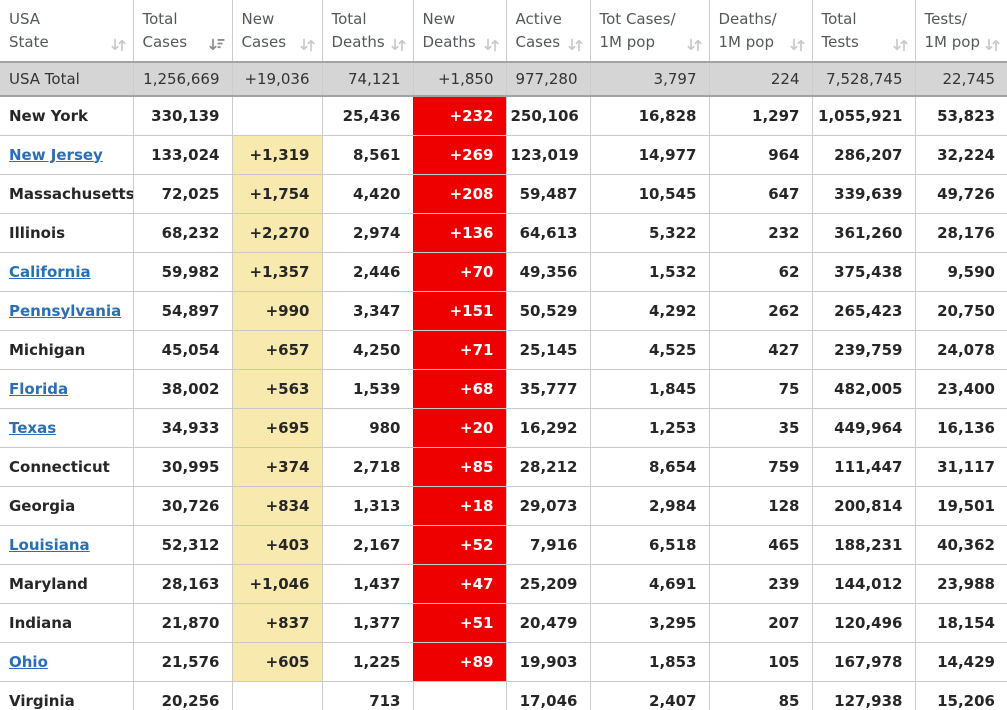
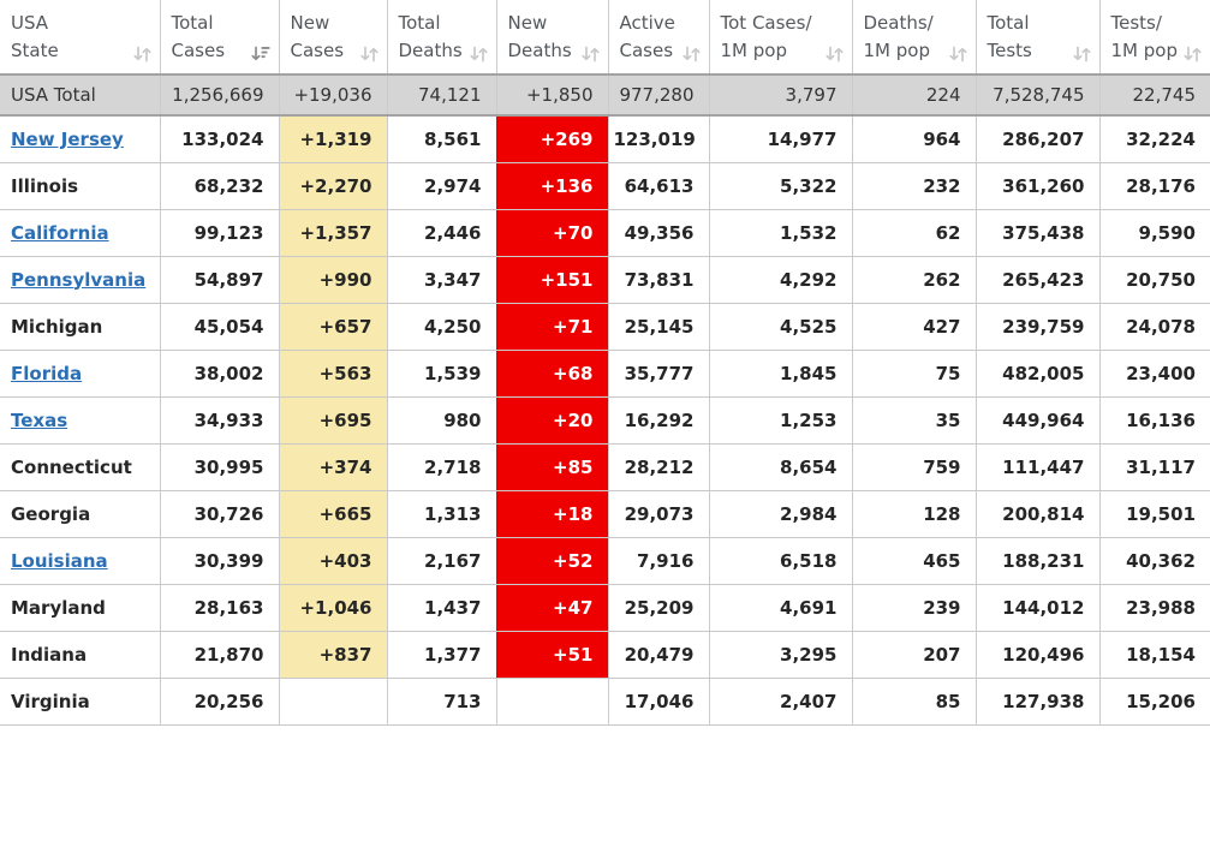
  USAState	TotalCases	NewCases	TotalDeaths	NewDeaths	ActiveCases	Tot Cases/1M pop	Deaths/1M pop	TotalTests	Tests/1M pop
  USA Total	1,256,669	+19,036	74,121	+1,850	977,280	3,797	224	7,528,745	22,745
- New York	330,139		25,436	+232	250,106	16,828	1,297	1,055,921	53,823
  New Jersey	133,024	+1,319	8,561	+269	123,019	14,977	964	286,207	32,224
- Massachusetts	72,025	+1,754	4,420	+208	59,487	10,545	647	339,639	49,726
  Illinois	68,232	+2,270	2,974	+136	64,613	5,322	232	361,260	28,176
- California	59,982	+1,357	2,446	+70	49,356	1,532	62	375,438	9,590
+ California	99,123	+1,357	2,446	+70	49,356	1,532	62	375,438	9,590
- Pennsylvania	54,897	+990	3,347	+151	50,529	4,292	262	265,423	20,750
+ Pennsylvania	54,897	+990	3,347	+151	73,831	4,292	262	265,423	20,750
  Michigan	45,054	+657	4,250	+71	25,145	4,525	427	239,759	24,078
  Florida	38,002	+563	1,539	+68	35,777	1,845	75	482,005	23,400
  Texas	34,933	+695	980	+20	16,292	1,253	35	449,964	16,136
  Connecticut	30,995	+374	2,718	+85	28,212	8,654	759	111,447	31,117
- Georgia	30,726	+834	1,313	+18	29,073	2,984	128	200,814	19,501
+ Georgia	30,726	+665	1,313	+18	29,073	2,984	128	200,814	19,501
- Louisiana	52,312	+403	2,167	+52	7,916	6,518	465	188,231	40,362
+ Louisiana	30,399	+403	2,167	+52	7,916	6,518	465	188,231	40,362
  Maryland	28,163	+1,046	1,437	+47	25,209	4,691	239	144,012	23,988
  Indiana	21,870	+837	1,377	+51	20,479	3,295	207	120,496	18,154
- Ohio	21,576	+605	1,225	+89	19,903	1,853	105	167,978	14,429
  Virginia	20,256		713		17,046	2,407	85	127,938	15,206
